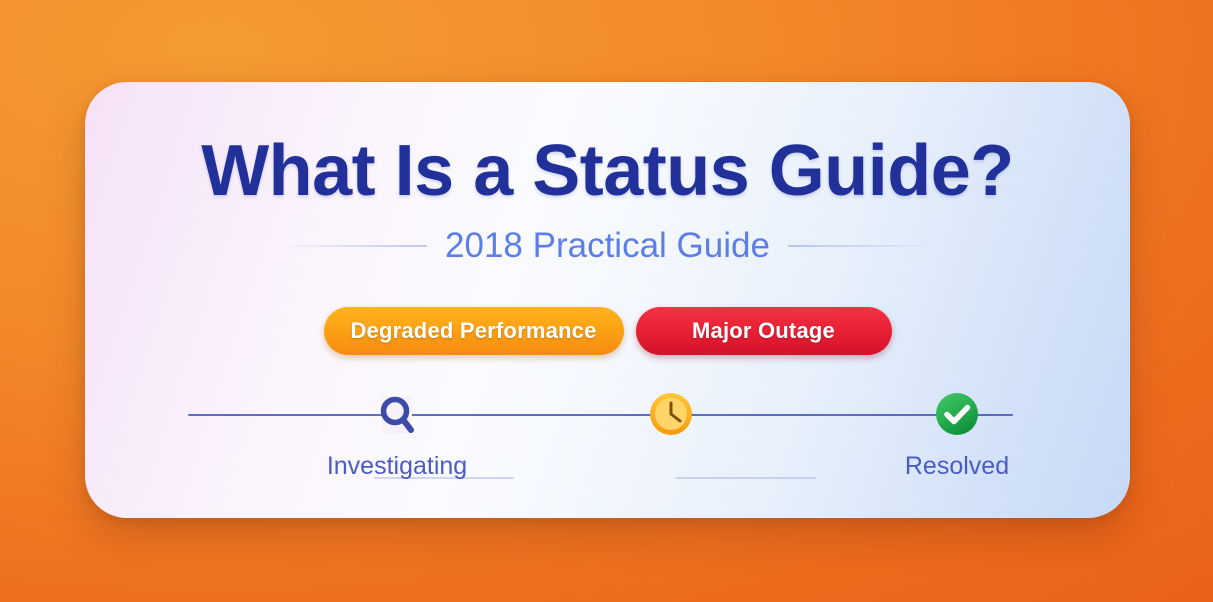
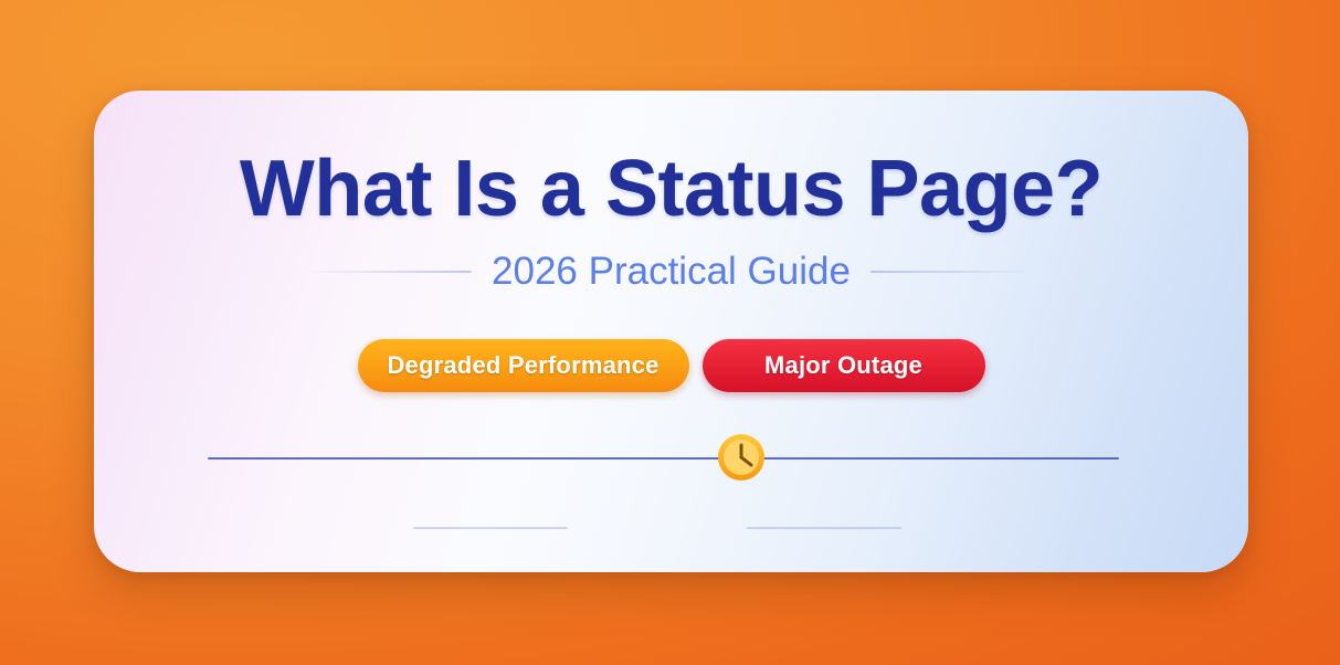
- What Is a Status Guide?
+ What Is a Status Page?
- 2018 Practical Guide
+ 2026 Practical Guide
  Degraded Performance
  Major Outage
- Investigating
- Resolved
